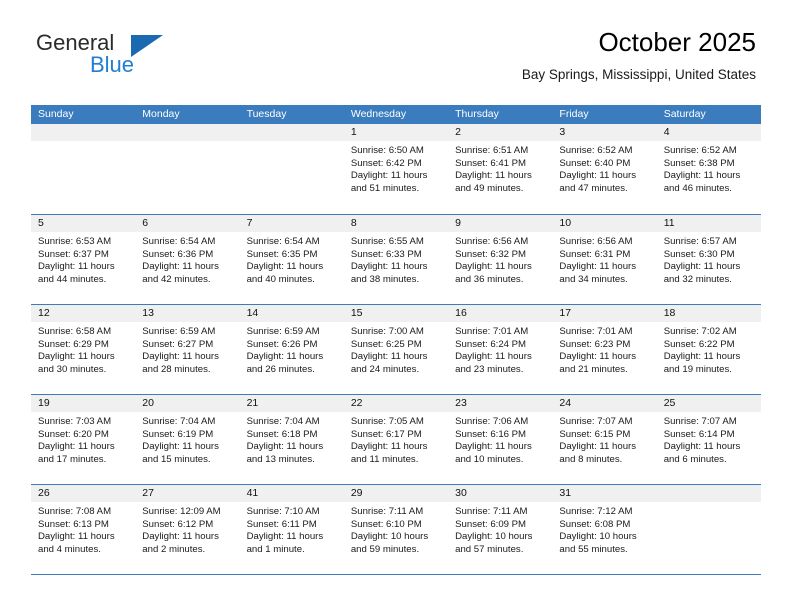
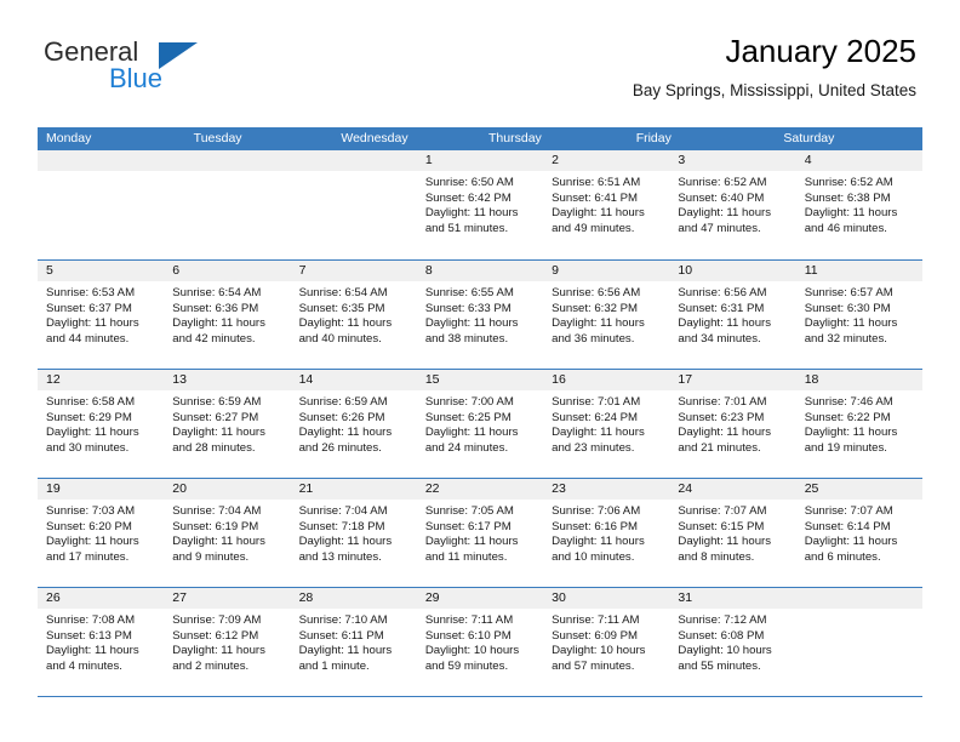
  General
  Blue
- October 2025
+ January 2025
  Bay Springs, Mississippi, United States
- Sunday
  Monday
  Tuesday
  Wednesday
  Thursday
  Friday
  Saturday
  1
  Sunrise: 6:50 AM
  Sunset: 6:42 PM
  Daylight: 11 hours
  and 51 minutes.
  2
  Sunrise: 6:51 AM
  Sunset: 6:41 PM
  Daylight: 11 hours
  and 49 minutes.
  3
  Sunrise: 6:52 AM
  Sunset: 6:40 PM
  Daylight: 11 hours
  and 47 minutes.
  4
  Sunrise: 6:52 AM
  Sunset: 6:38 PM
  Daylight: 11 hours
  and 46 minutes.
  5
  Sunrise: 6:53 AM
  Sunset: 6:37 PM
  Daylight: 11 hours
  and 44 minutes.
  6
  Sunrise: 6:54 AM
  Sunset: 6:36 PM
  Daylight: 11 hours
  and 42 minutes.
  7
  Sunrise: 6:54 AM
  Sunset: 6:35 PM
  Daylight: 11 hours
  and 40 minutes.
  8
  Sunrise: 6:55 AM
  Sunset: 6:33 PM
  Daylight: 11 hours
  and 38 minutes.
  9
  Sunrise: 6:56 AM
  Sunset: 6:32 PM
  Daylight: 11 hours
  and 36 minutes.
  10
  Sunrise: 6:56 AM
  Sunset: 6:31 PM
  Daylight: 11 hours
  and 34 minutes.
  11
  Sunrise: 6:57 AM
  Sunset: 6:30 PM
  Daylight: 11 hours
  and 32 minutes.
  12
  Sunrise: 6:58 AM
  Sunset: 6:29 PM
  Daylight: 11 hours
  and 30 minutes.
  13
  Sunrise: 6:59 AM
  Sunset: 6:27 PM
  Daylight: 11 hours
  and 28 minutes.
  14
  Sunrise: 6:59 AM
  Sunset: 6:26 PM
  Daylight: 11 hours
  and 26 minutes.
  15
  Sunrise: 7:00 AM
  Sunset: 6:25 PM
  Daylight: 11 hours
  and 24 minutes.
  16
  Sunrise: 7:01 AM
  Sunset: 6:24 PM
  Daylight: 11 hours
  and 23 minutes.
  17
  Sunrise: 7:01 AM
  Sunset: 6:23 PM
  Daylight: 11 hours
  and 21 minutes.
  18
- Sunrise: 7:02 AM
+ Sunrise: 7:46 AM
  Sunset: 6:22 PM
  Daylight: 11 hours
  and 19 minutes.
  19
  Sunrise: 7:03 AM
  Sunset: 6:20 PM
  Daylight: 11 hours
  and 17 minutes.
  20
  Sunrise: 7:04 AM
  Sunset: 6:19 PM
  Daylight: 11 hours
- and 15 minutes.
+ and 9 minutes.
  21
  Sunrise: 7:04 AM
- Sunset: 6:18 PM
+ Sunset: 7:18 PM
  Daylight: 11 hours
  and 13 minutes.
  22
  Sunrise: 7:05 AM
  Sunset: 6:17 PM
  Daylight: 11 hours
  and 11 minutes.
  23
  Sunrise: 7:06 AM
  Sunset: 6:16 PM
  Daylight: 11 hours
  and 10 minutes.
  24
  Sunrise: 7:07 AM
  Sunset: 6:15 PM
  Daylight: 11 hours
  and 8 minutes.
  25
  Sunrise: 7:07 AM
  Sunset: 6:14 PM
  Daylight: 11 hours
  and 6 minutes.
  26
  Sunrise: 7:08 AM
  Sunset: 6:13 PM
  Daylight: 11 hours
  and 4 minutes.
  27
- Sunrise: 12:09 AM
+ Sunrise: 7:09 AM
  Sunset: 6:12 PM
  Daylight: 11 hours
  and 2 minutes.
- 41
+ 28
  Sunrise: 7:10 AM
  Sunset: 6:11 PM
  Daylight: 11 hours
  and 1 minute.
  29
  Sunrise: 7:11 AM
  Sunset: 6:10 PM
  Daylight: 10 hours
  and 59 minutes.
  30
  Sunrise: 7:11 AM
  Sunset: 6:09 PM
  Daylight: 10 hours
  and 57 minutes.
  31
  Sunrise: 7:12 AM
  Sunset: 6:08 PM
  Daylight: 10 hours
  and 55 minutes.
